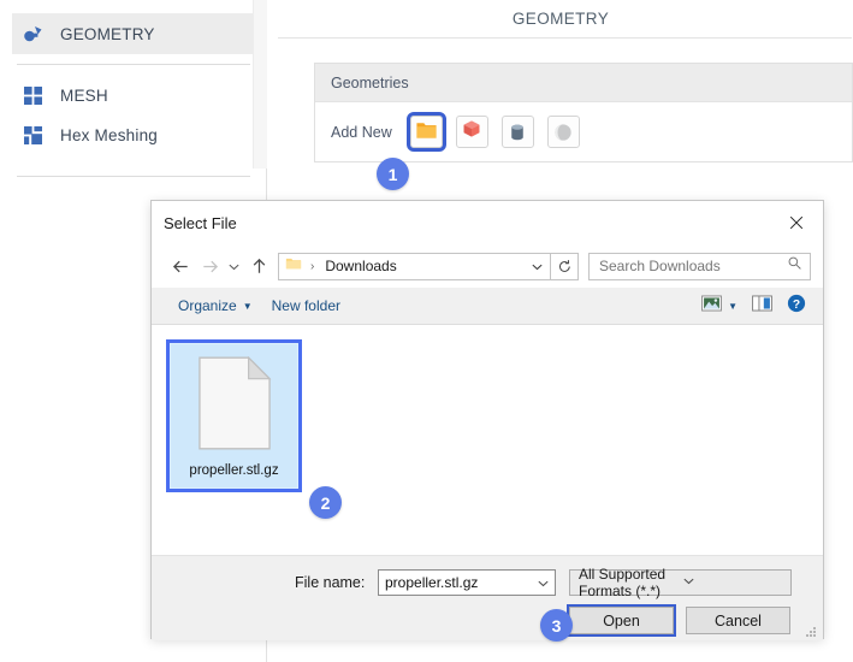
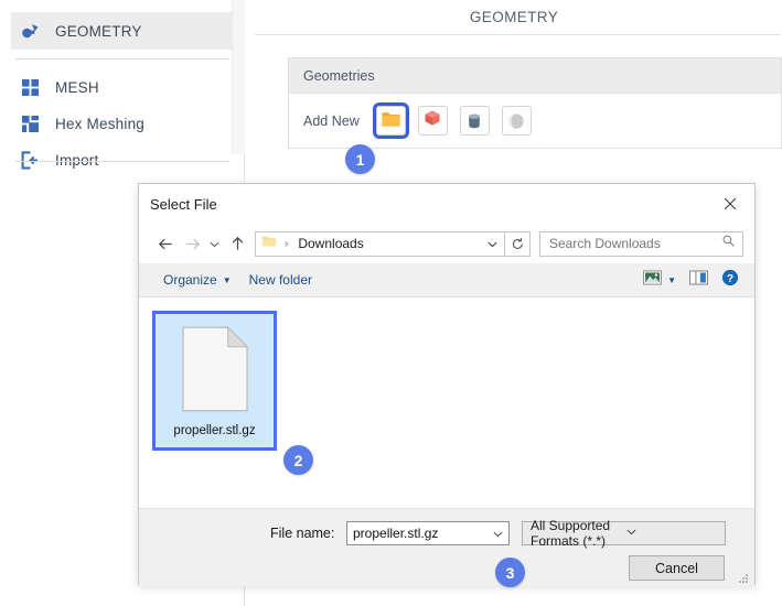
  GEOMETRY
  MESH
  Hex Meshing
+ Import
  GEOMETRY
  Geometries
  Add New
  1
  Select File
  ›
  Downloads
  Search Downloads
  Organize
  ▼
  New folder
  ▼
  ?
  propeller.stl.gz
  File name:
  propeller.stl.gz
  All Supported Formats (*.*)
- Open
  Cancel
  2
  3
